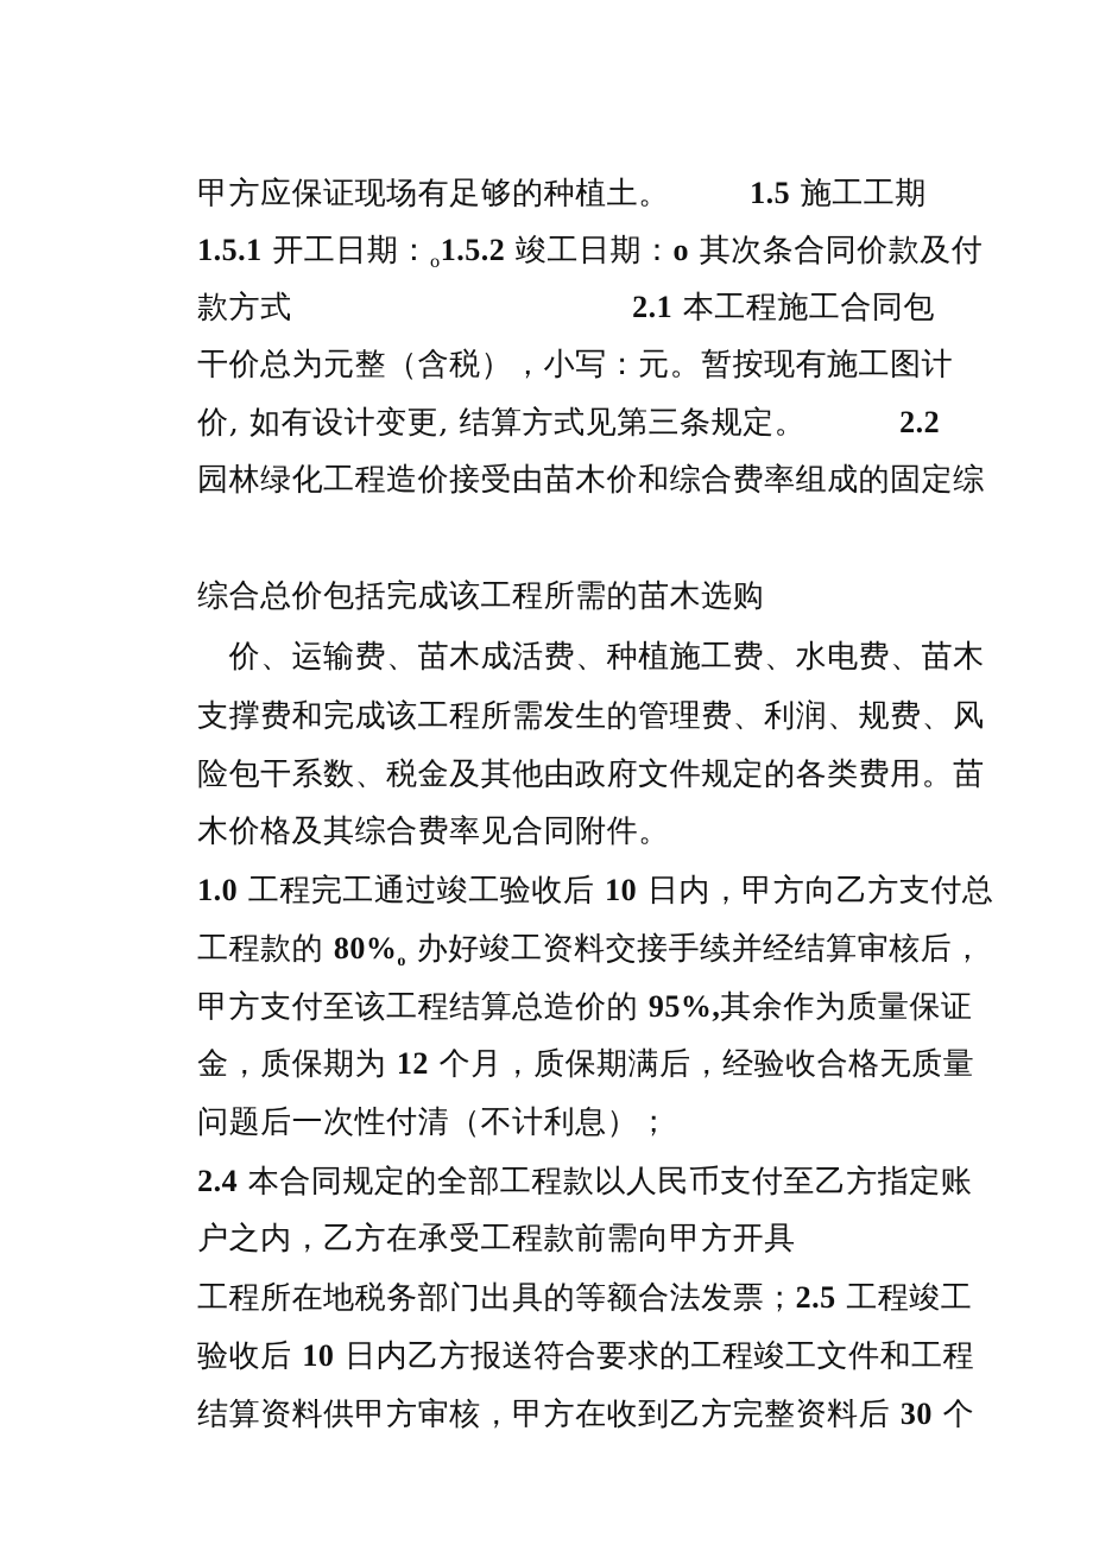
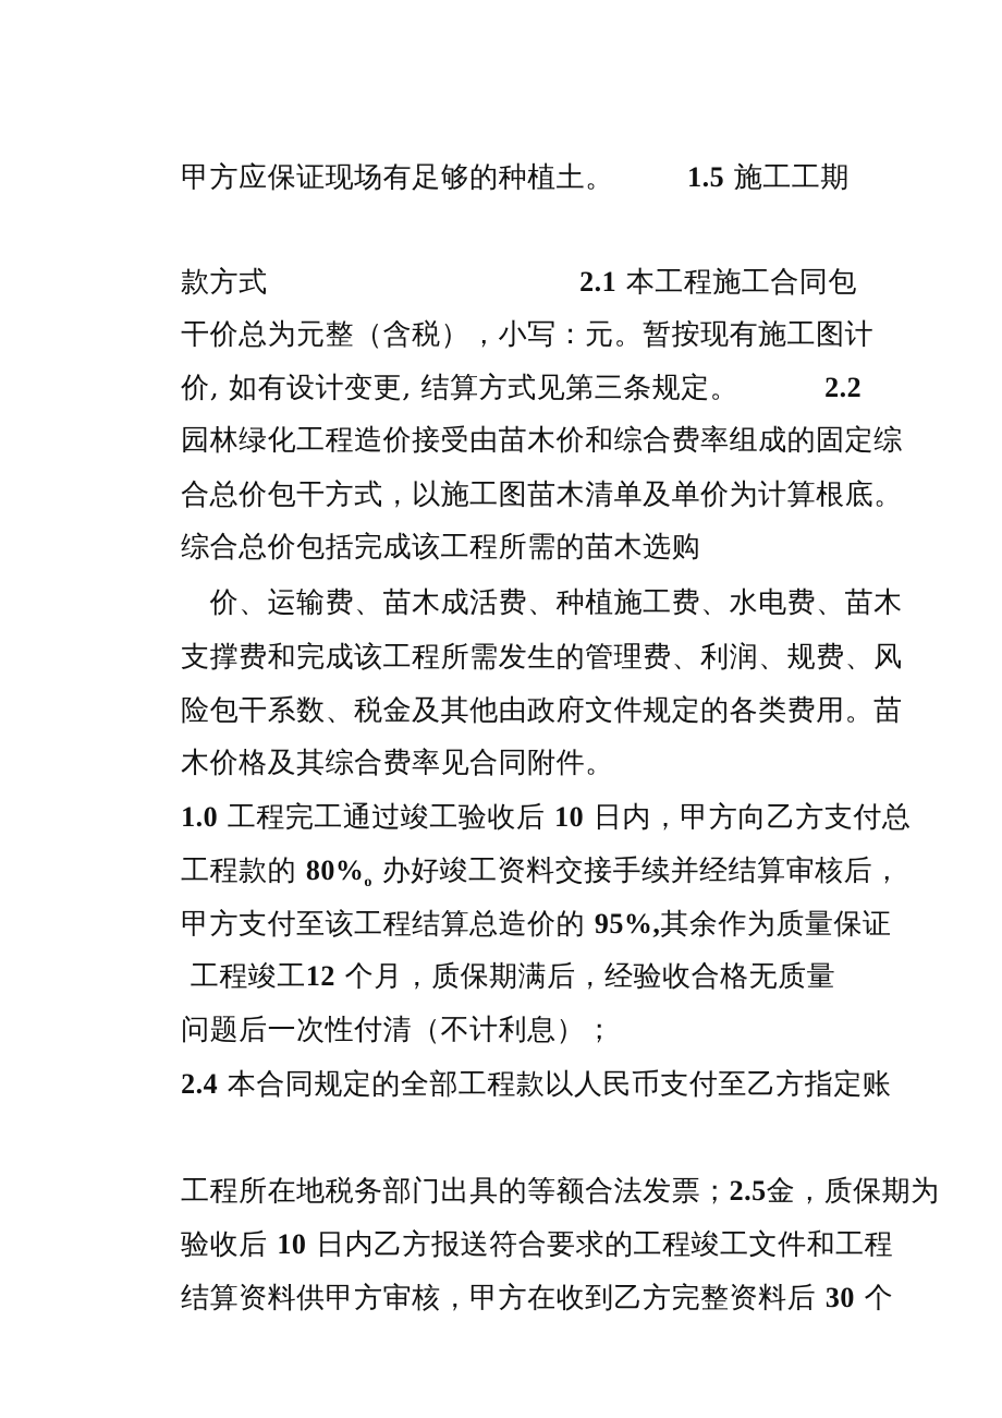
  甲方应保证现场有足够的种植土。
  1.5 施工工期
- 1.5.1 开工日期：o1.5.2 竣工日期：o 其次条合同价款及付
  款方式
  2.1 本工程施工合同包
  干价总为元整（含税），小写：元。暂按现有施工图计
  价, 如有设计变更, 结算方式见第三条规定。
  2.2
  园林绿化工程造价接受由苗木价和综合费率组成的固定综
+ 合总价包干方式，以施工图苗木清单及单价为计算根底。
  综合总价包括完成该工程所需的苗木选购
  价、运输费、苗木成活费、种植施工费、水电费、苗木
  支撑费和完成该工程所需发生的管理费、利润、规费、风
  险包干系数、税金及其他由政府文件规定的各类费用。苗
  木价格及其综合费率见合同附件。
  1.0 工程完工通过竣工验收后 10 日内，甲方向乙方支付总
  工程款的 80%o 办好竣工资料交接手续并经结算审核后，
  甲方支付至该工程结算总造价的 95%,其余作为质量保证
- 金，质保期为 12 个月，质保期满后，经验收合格无质量
+ 工程竣工12 个月，质保期满后，经验收合格无质量
  问题后一次性付清（不计利息）；
  2.4 本合同规定的全部工程款以人民币支付至乙方指定账
- 户之内，乙方在承受工程款前需向甲方开具
- 工程所在地税务部门出具的等额合法发票；2.5 工程竣工
+ 工程所在地税务部门出具的等额合法发票；2.5金，质保期为
  验收后 10 日内乙方报送符合要求的工程竣工文件和工程
  结算资料供甲方审核，甲方在收到乙方完整资料后 30 个
